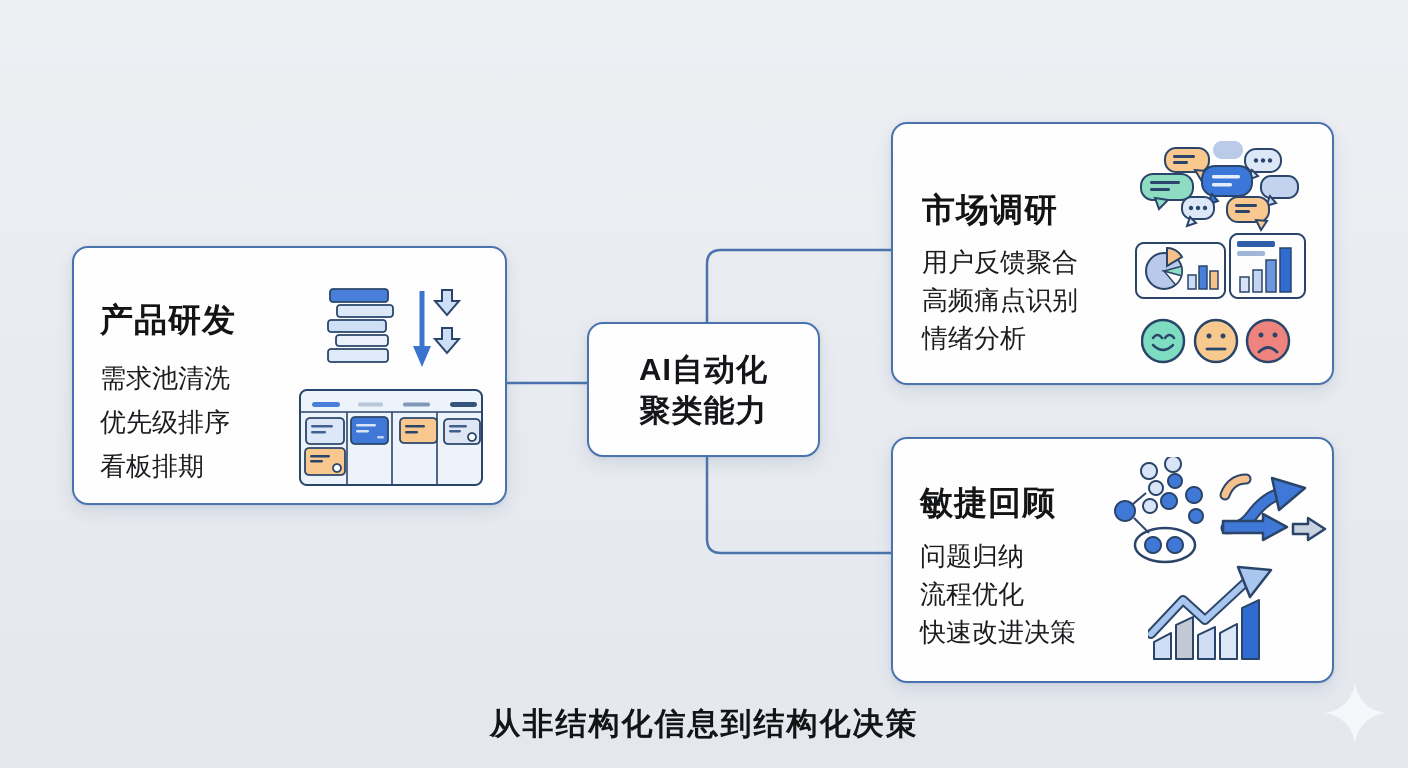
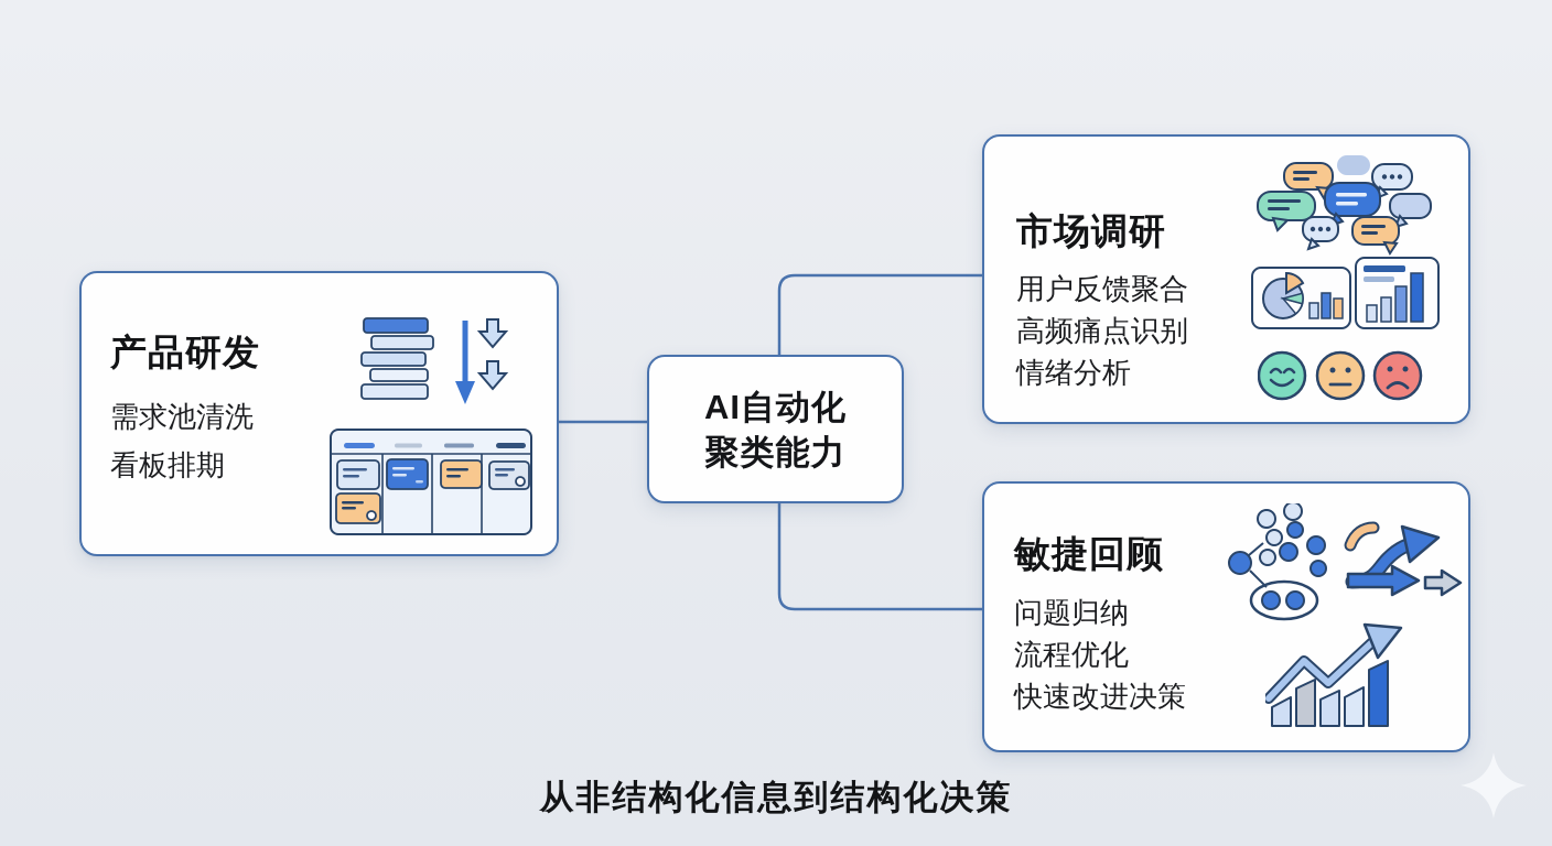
  产品研发
  需求池清洗
- 优先级排序
  看板排期
  AI自动化
  聚类能力
  市场调研
  用户反馈聚合
  高频痛点识别
  情绪分析
  敏捷回顾
  问题归纳
  流程优化
  快速改进决策
  从非结构化信息到结构化决策
